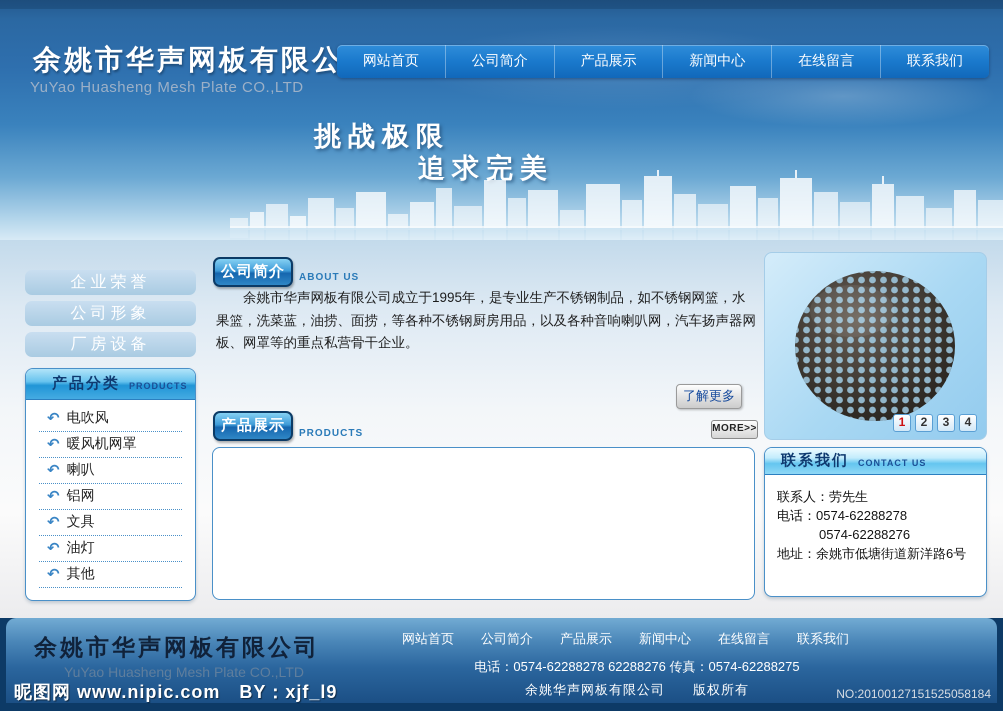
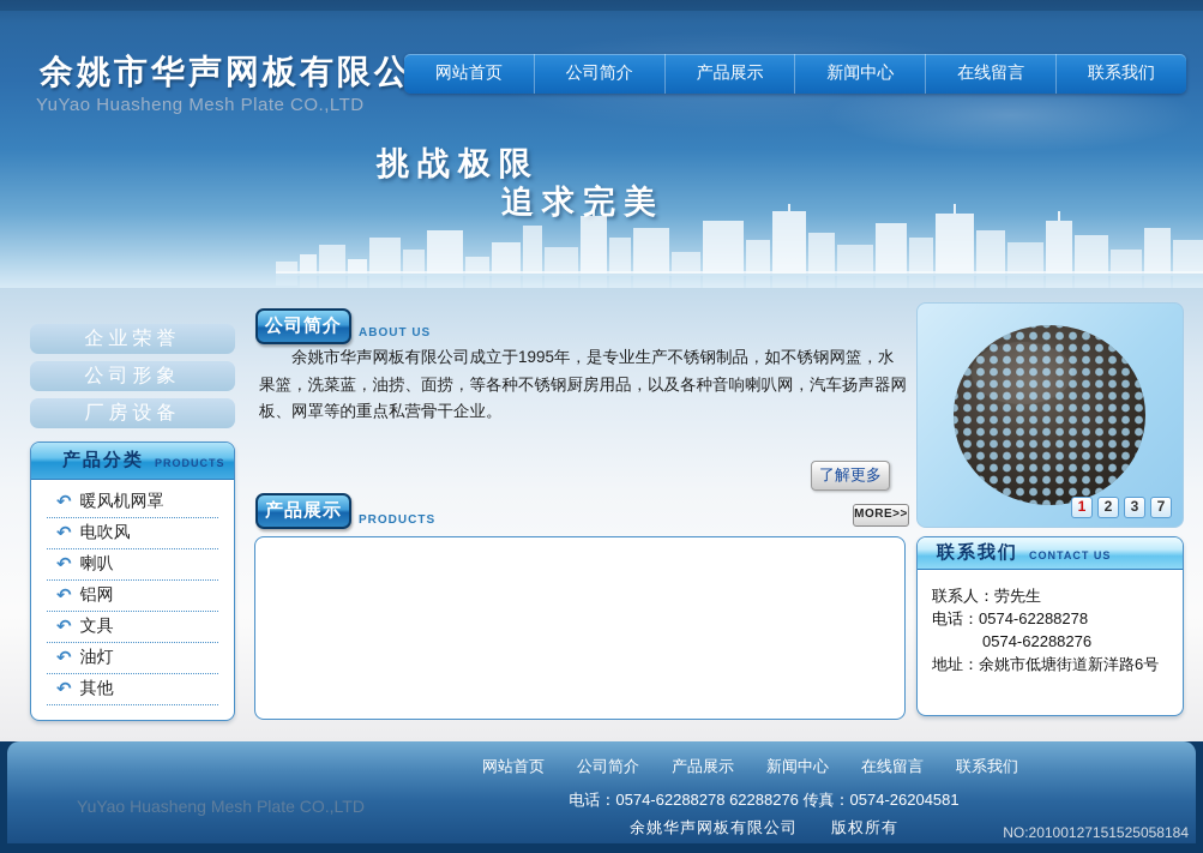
  网站首页
  公司简介
  产品展示
  新闻中心
  在线留言
  联系我们
  企业荣誉
  公司形象
  厂房设备
  产品分类
  PRODUCTS
  ↶
- 电吹风
+ 暖风机网罩
  ↶
- 暖风机网罩
+ 电吹风
  ↶
  喇叭
  ↶
  铝网
  ↶
  文具
  ↶
  油灯
  ↶
  其他
  公司简介
  ABOUT US
  余姚市华声网板有限公司成立于1995年，是专业生产不锈钢制品，如不锈钢网篮，水果篮，洗菜蓝，油捞、面捞，等各种不锈钢厨房用品，以及各种音响喇叭网，汽车扬声器网板、网罩等的重点私营骨干企业。
  了解更多
  产品展示
  PRODUCTS
  MORE>>
  1
  2
  3
- 4
+ 7
  联系我们
  CONTACT US
  联系人：劳先生
  电话：0574-62288278
  0574-62288276
  地址：余姚市低塘街道新洋路6号
- 余姚市华声网板有限公司
  YuYao Huasheng Mesh Plate CO.,LTD
- 昵图网 www.nipic.com BY：xjf_l9
  网站首页
  公司简介
  产品展示
  新闻中心
  在线留言
  联系我们
- 电话：0574-62288278 62288276 传真：0574-62288275
+ 电话：0574-62288278 62288276 传真：0574-26204581
  余姚华声网板有限公司 版权所有
  NO:20100127151525058184
